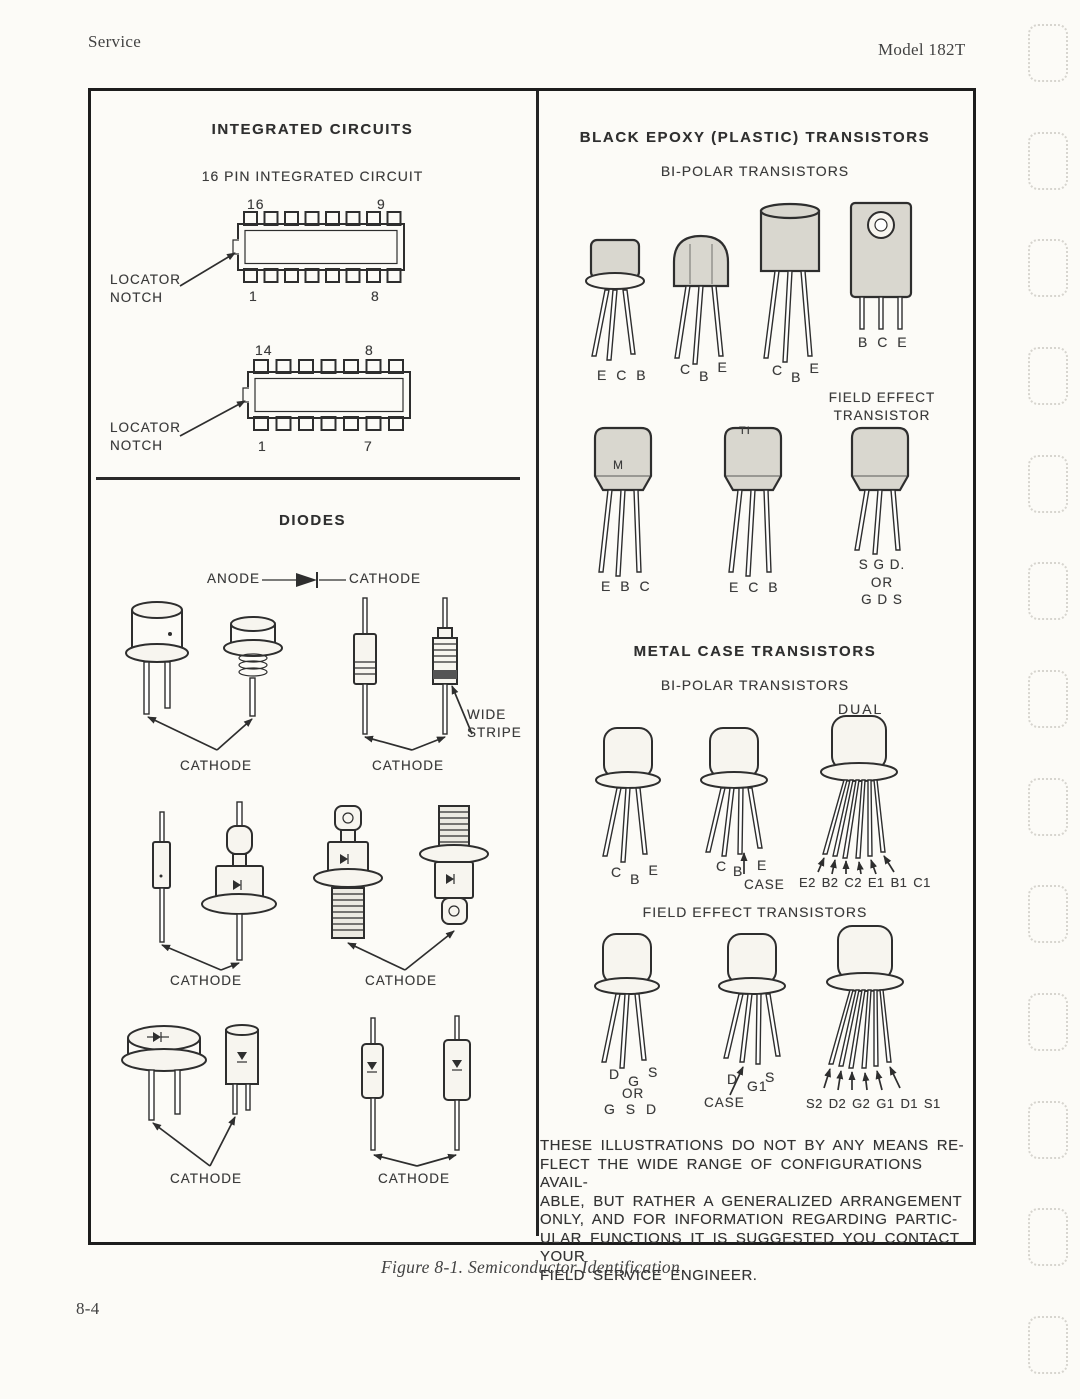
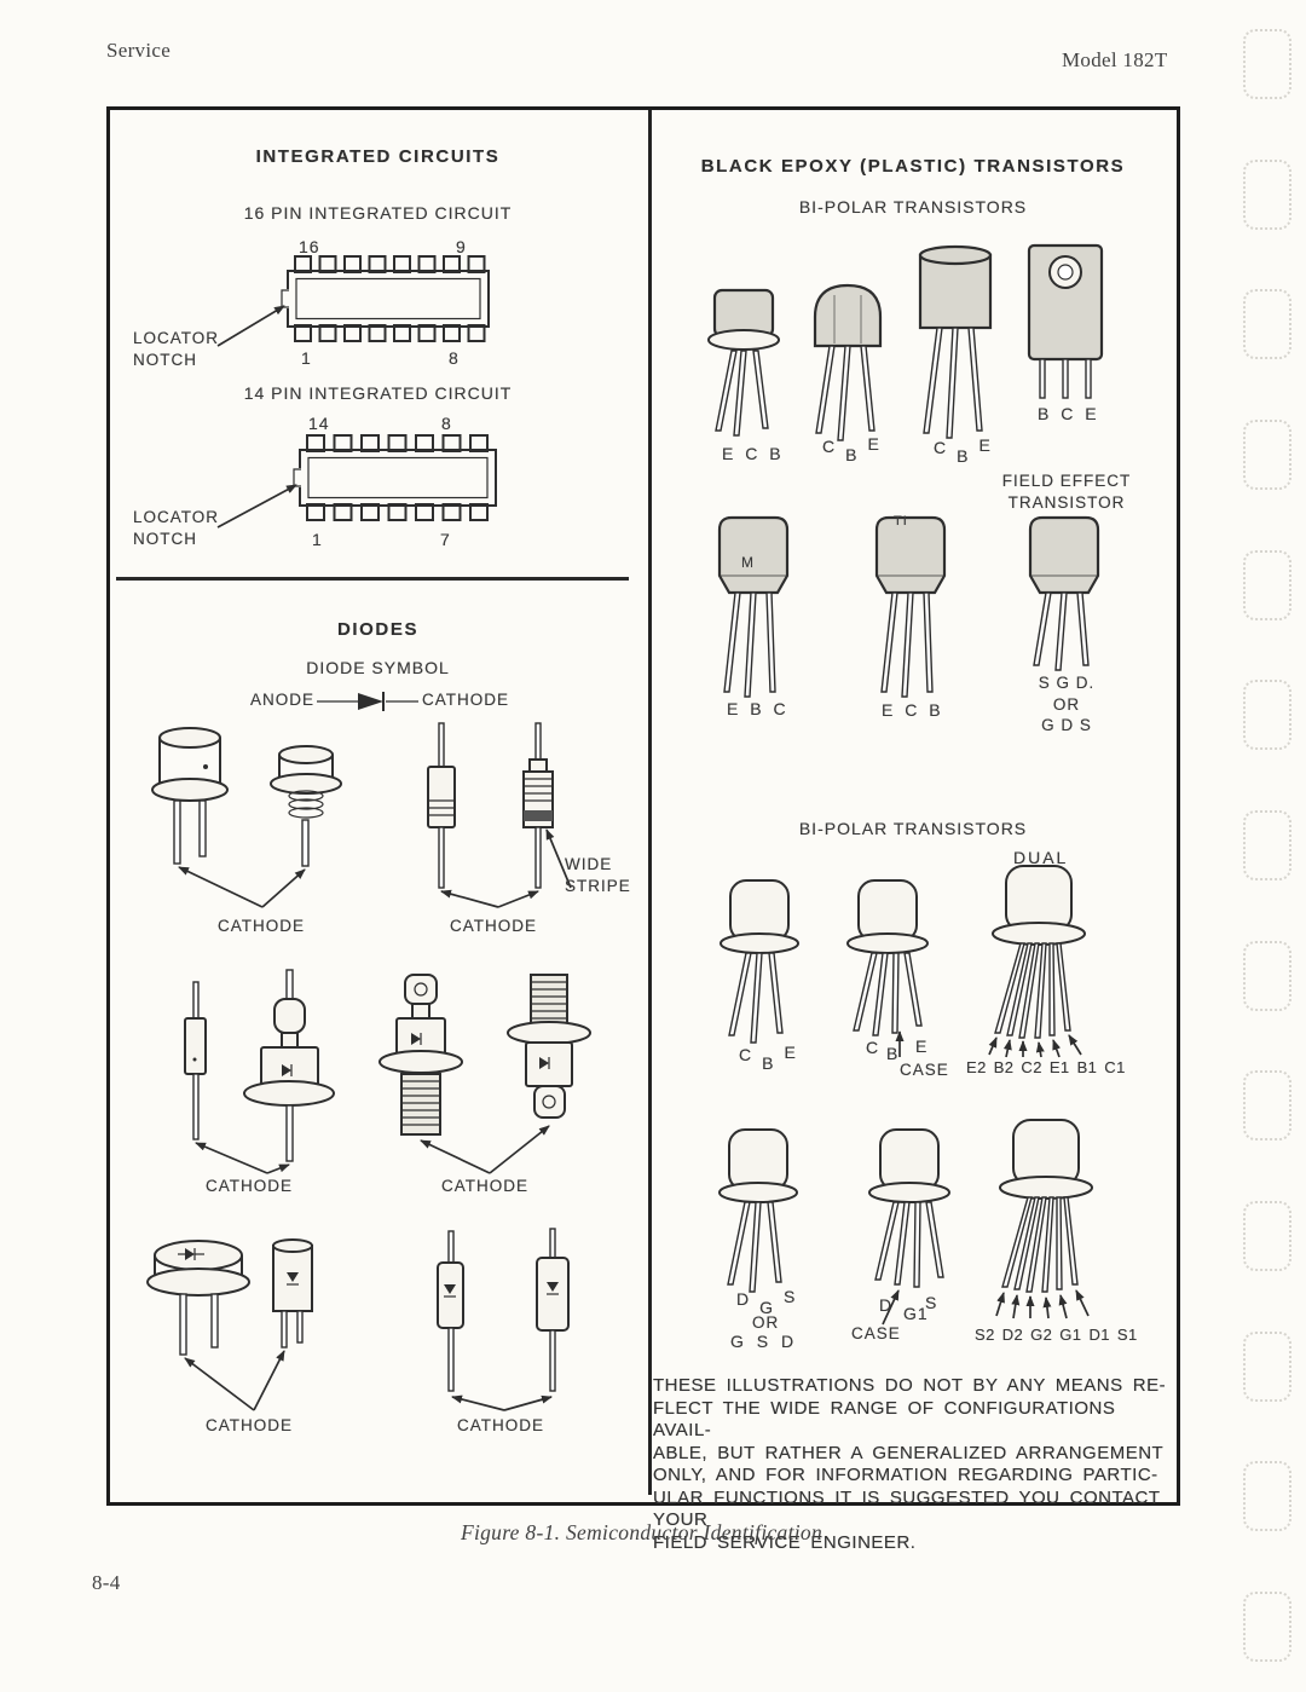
  Service
  Model 182T
  INTEGRATED CIRCUITS
  16 PIN INTEGRATED CIRCUIT
  16
  9
  1
  8
  LOCATOR
  NOTCH
+ 14 PIN INTEGRATED CIRCUIT
  14
  8
  1
  7
  LOCATOR
  NOTCH
  DIODES
+ DIODE SYMBOL
  ANODE
  CATHODE
  CATHODE
  CATHODE
  WIDE
  STRIPE
  CATHODE
  CATHODE
  CATHODE
  CATHODE
  BLACK EPOXY (PLASTIC) TRANSISTORS
  BI-POLAR TRANSISTORS
  E C B
  C
  B
  E
  C
  B
  E
  B C E
  FIELD EFFECT
  TRANSISTOR
  M
  E B C
  TI
  E C B
  S G D.
  OR
  G D S
- METAL CASE TRANSISTORS
  BI-POLAR TRANSISTORS
  DUAL
  C
  B
  E
  C
  B
  E
  CASE
  E2 B2 C2 E1 B1 C1
- FIELD EFFECT TRANSISTORS
  D
  G
  S
  OR
  G S D
  D
  G1
  S
  CASE
  S2 D2 G2 G1 D1 S1
  THESE ILLUSTRATIONS DO NOT BY ANY MEANS RE-
  FLECT THE WIDE RANGE OF CONFIGURATIONS AVAIL-
  ABLE, BUT RATHER A GENERALIZED ARRANGEMENT
  ONLY, AND FOR INFORMATION REGARDING PARTIC-
  ULAR FUNCTIONS IT IS SUGGESTED YOU CONTACT YOUR
  FIELD SERVICE ENGINEER.
  Figure 8-1. Semiconductor Identification
  8-4
